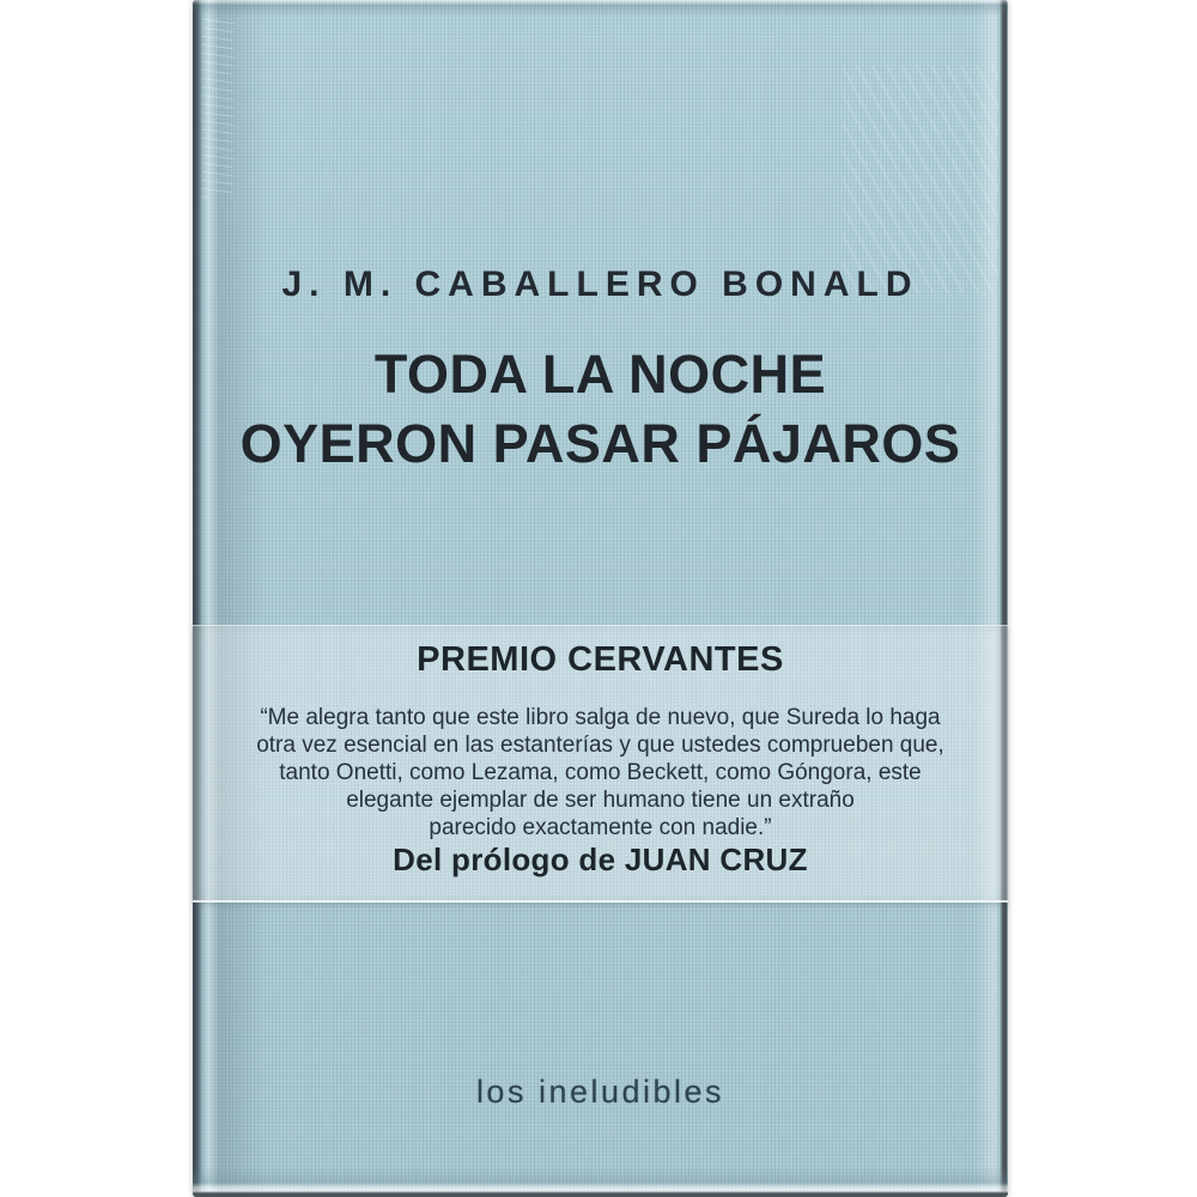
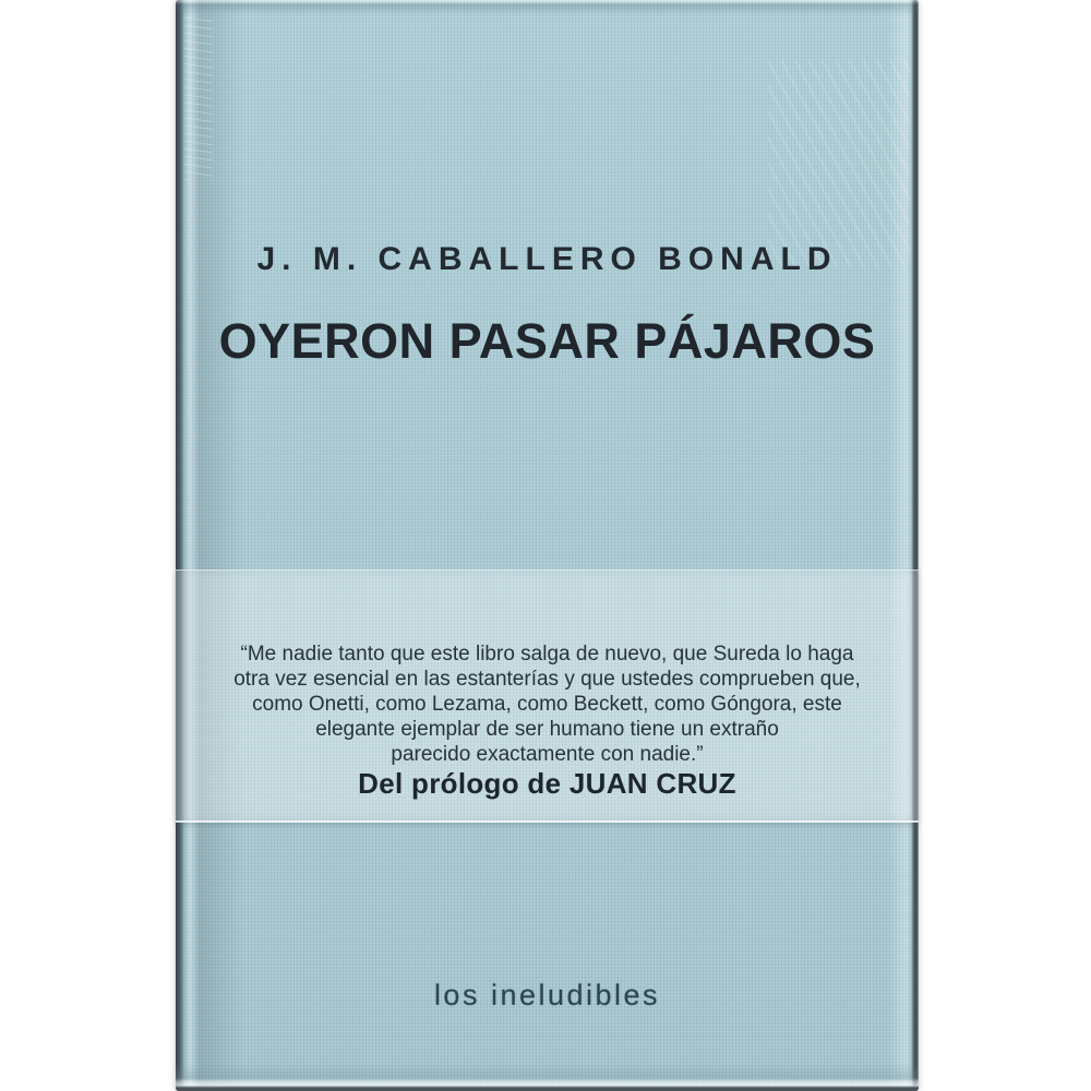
  J. M. CABALLERO BONALD
- TODA LA NOCHE
  OYERON PASAR PÁJAROS
- PREMIO CERVANTES
- “Me alegra tanto que este libro salga de nuevo, que Sureda lo haga
+ “Me nadie tanto que este libro salga de nuevo, que Sureda lo haga
  otra vez esencial en las estanterías y que ustedes comprueben que,
- tanto Onetti, como Lezama, como Beckett, como Góngora, este
+ como Onetti, como Lezama, como Beckett, como Góngora, este
  elegante ejemplar de ser humano tiene un extraño
  parecido exactamente con nadie.”
  Del prólogo de JUAN CRUZ
  los ineludibles
